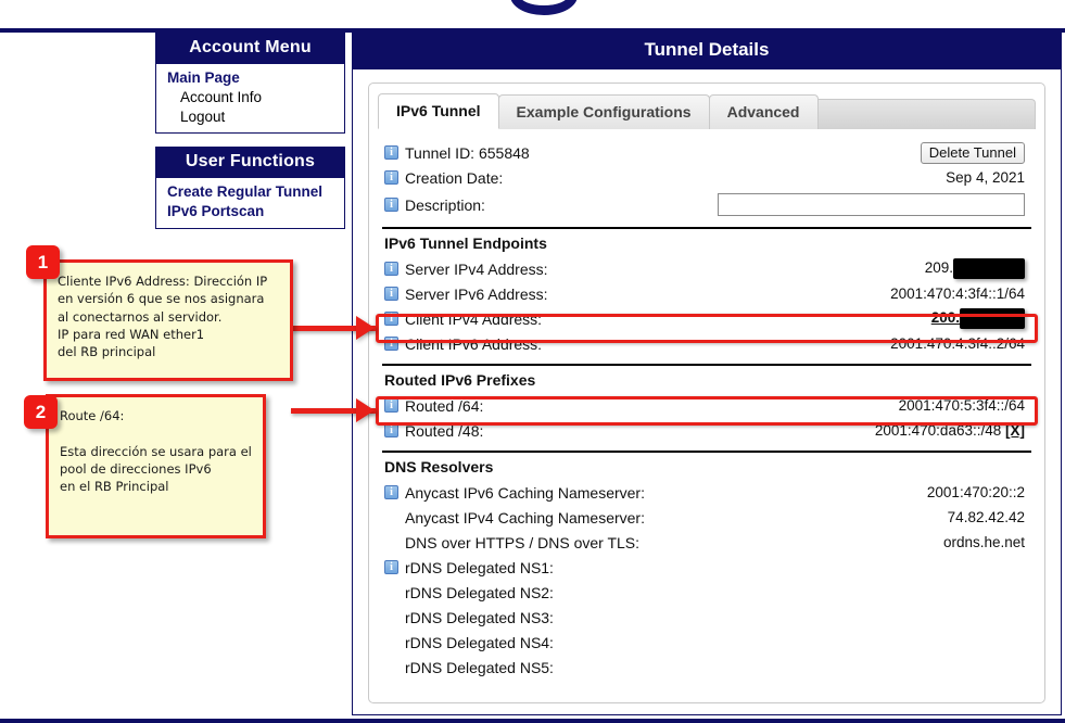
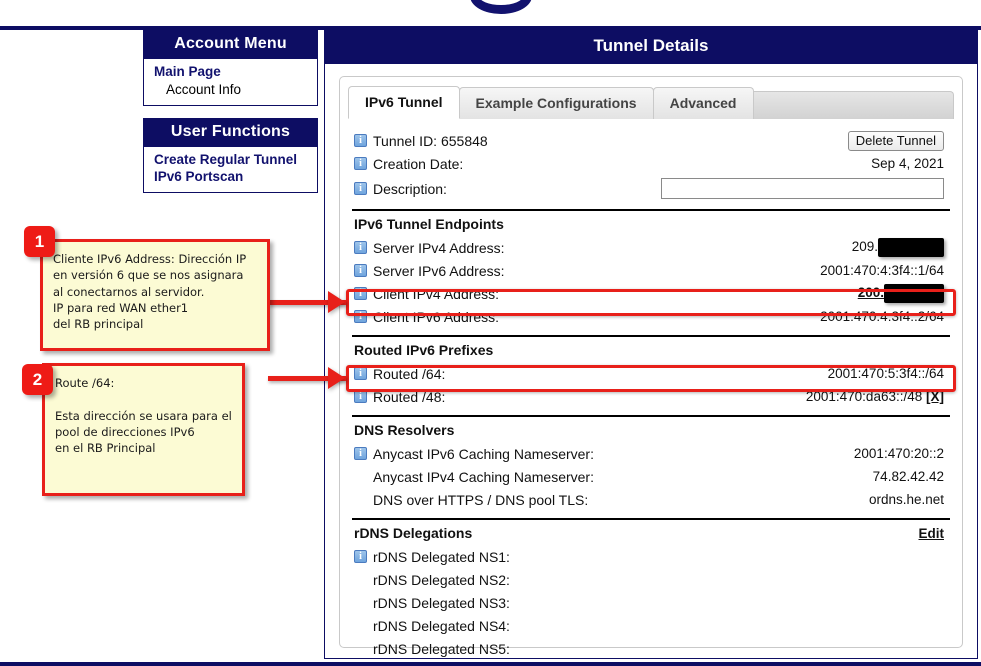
  Account Menu
  Main Page
  Account Info
- Logout
  User Functions
  Create Regular Tunnel
  IPv6 Portscan
  Tunnel Details
  IPv6 Tunnel
  Example Configurations
  Advanced
  i
  Tunnel ID: 655848
  Delete Tunnel
  i
  Creation Date:
  Sep 4, 2021
  i
  Description:
  IPv6 Tunnel Endpoints
  i
  Server IPv4 Address:
  209.
  i
  Server IPv6 Address:
  2001:470:4:3f4::1/64
  i
  Client IPv4 Address:
  200.
  i
  Client IPv6 Address:
  2001:470:4:3f4::2/64
  Routed IPv6 Prefixes
  i
  Routed /64:
  2001:470:5:3f4::/64
  i
  Routed /48:
  2001:470:da63::/48 [X]
  DNS Resolvers
  i
  Anycast IPv6 Caching Nameserver:
  2001:470:20::2
  Anycast IPv4 Caching Nameserver:
  74.82.42.42
- DNS over HTTPS / DNS over TLS:
+ DNS over HTTPS / DNS pool TLS:
  ordns.he.net
+ rDNS Delegations
+ Edit
  i
  rDNS Delegated NS1:
  rDNS Delegated NS2:
  rDNS Delegated NS3:
  rDNS Delegated NS4:
  rDNS Delegated NS5:
  Cliente IPv6 Address: Dirección IP en versión 6 que se nos asignara al conectarnos al servidor.
  IP para red WAN ether1
  del RB principal
  1
  Route /64:
  Esta dirección se usara para el pool de direcciones IPv6
  en el RB Principal
  2
